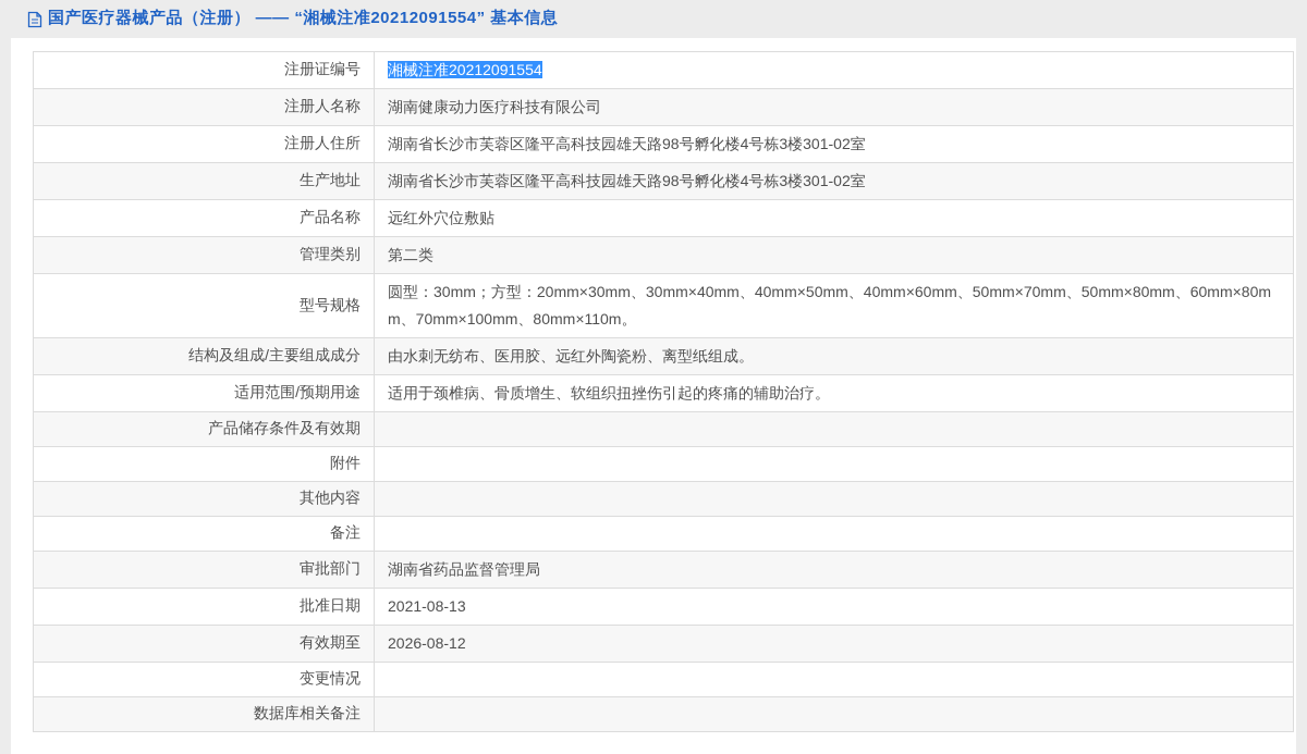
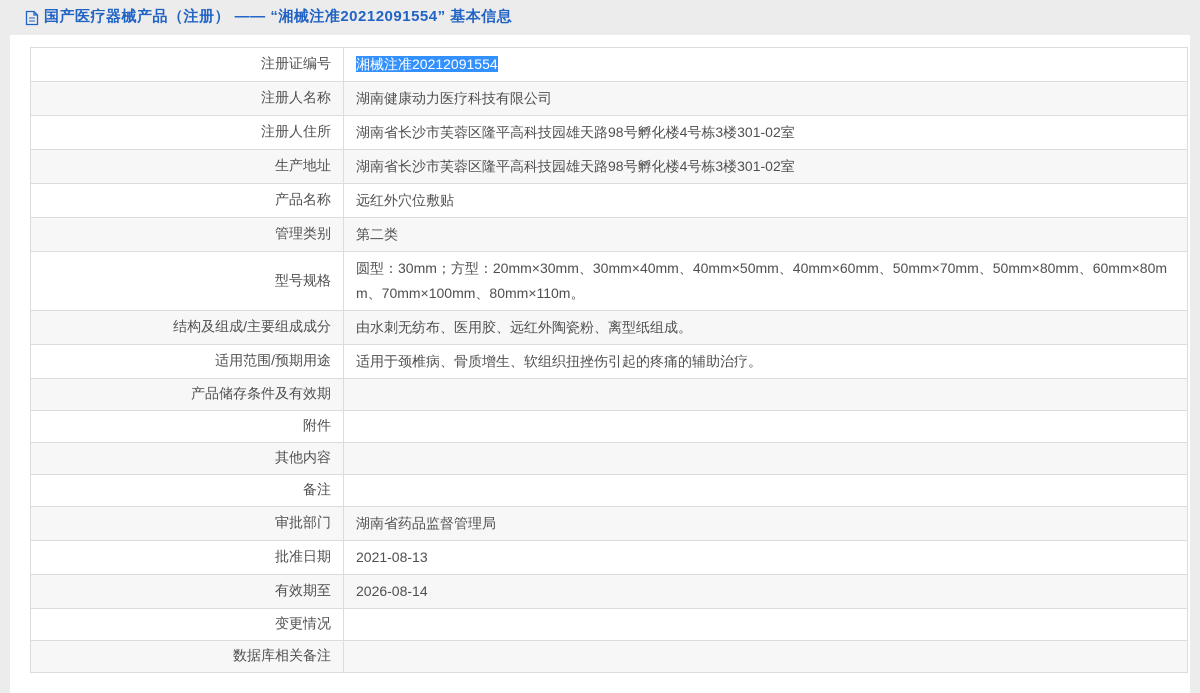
  国产医疗器械产品（注册） —— “湘械注准20212091554” 基本信息
  注册证编号	湘械注准20212091554
  注册人名称	湖南健康动力医疗科技有限公司
  注册人住所	湖南省长沙市芙蓉区隆平高科技园雄天路98号孵化楼4号栋3楼301-02室
  生产地址	湖南省长沙市芙蓉区隆平高科技园雄天路98号孵化楼4号栋3楼301-02室
  产品名称	远红外穴位敷贴
  管理类别	第二类
  型号规格	圆型：30mm；方型：20mm×30mm、30mm×40mm、40mm×50mm、40mm×60mm、50mm×70mm、50mm×80mm、60mm×80mm、70mm×100mm、80mm×110m。
  结构及组成/主要组成成分	由水刺无纺布、医用胶、远红外陶瓷粉、离型纸组成。
  适用范围/预期用途	适用于颈椎病、骨质增生、软组织扭挫伤引起的疼痛的辅助治疗。
  产品储存条件及有效期
  附件
  其他内容
  备注
  审批部门	湖南省药品监督管理局
  批准日期	2021-08-13
- 有效期至	2026-08-12
+ 有效期至	2026-08-14
  变更情况
  数据库相关备注
